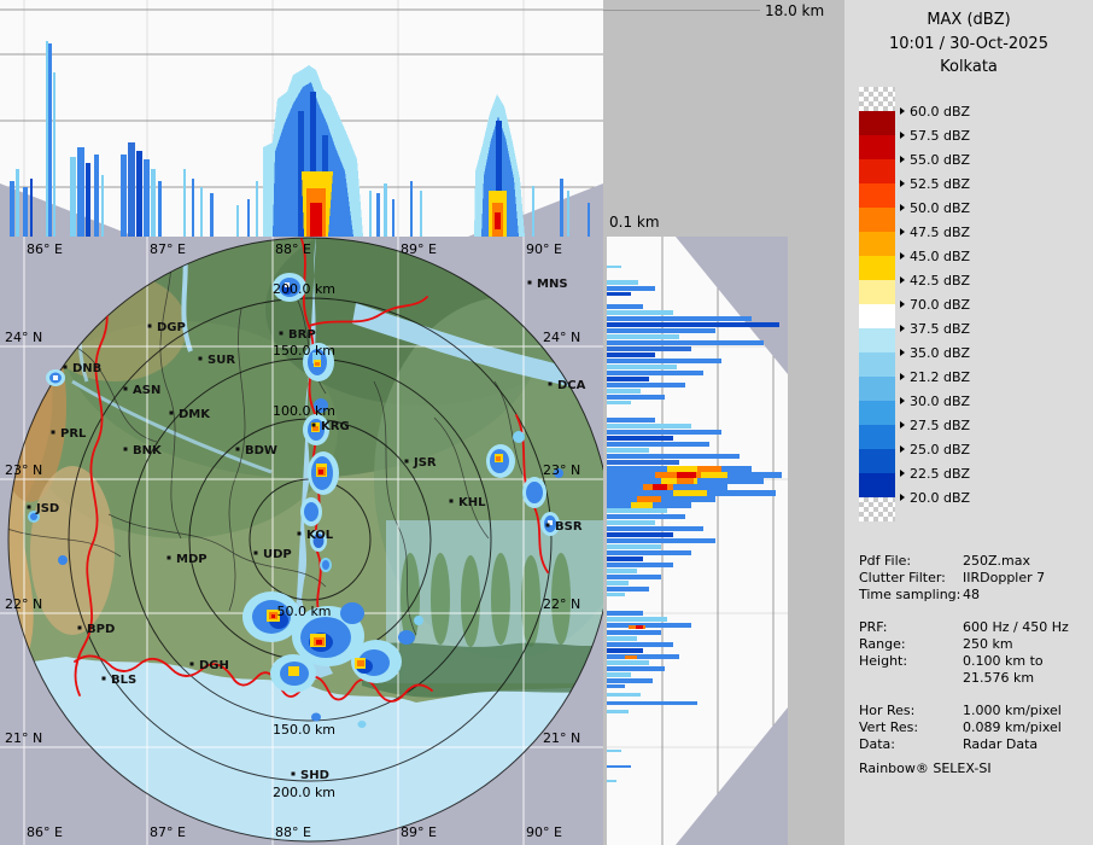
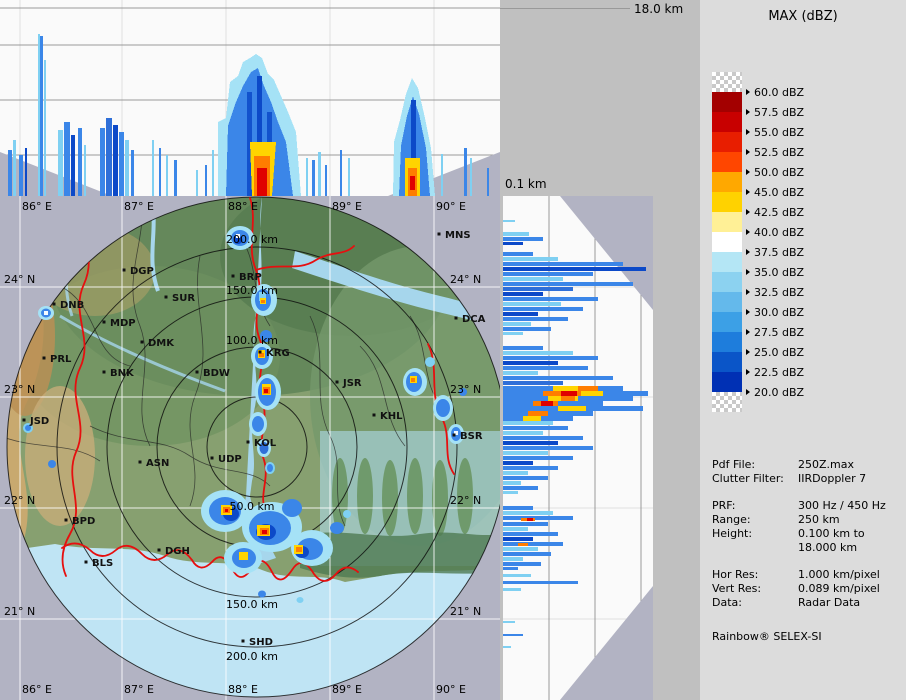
  18.0 km
  0.1 km
  86° E
  86° E
  87° E
  87° E
  88° E
  88° E
  89° E
  89° E
  90° E
  90° E
  24° N
  23° N
  22° N
  21° N
  24° N
  23° N
  22° N
  21° N
  200.0 km
  150.0 km
  100.0 km
  50.0 km
  150.0 km
  200.0 km
  MNS
  DGP
  BRP
  SUR
  DNB
- ASN
+ MDP
  DCA
  DMK
  KRG
  PRL
  BNK
  BDW
  JSR
  KHL
  JSD
  BSR
  KOL
  UDP
- MDP
+ ASN
  BPD
  DGH
  BLS
  SHD
  MAX (dBZ)
- 10:01 / 30-Oct-2025
- Kolkata
  60.0 dBZ
  57.5 dBZ
  55.0 dBZ
  52.5 dBZ
  50.0 dBZ
- 47.5 dBZ
  45.0 dBZ
  42.5 dBZ
- 70.0 dBZ
+ 40.0 dBZ
  37.5 dBZ
  35.0 dBZ
- 21.2 dBZ
+ 32.5 dBZ
  30.0 dBZ
  27.5 dBZ
  25.0 dBZ
  22.5 dBZ
  20.0 dBZ
  Pdf File:
  250Z.max
  Clutter Filter:
  IIRDoppler 7
- Time sampling:
- 48
  PRF:
- 600 Hz / 450 Hz
+ 300 Hz / 450 Hz
  Range:
  250 km
  Height:
  0.100 km to
- 21.576 km
+ 18.000 km
  Hor Res:
  1.000 km/pixel
  Vert Res:
  0.089 km/pixel
  Data:
  Radar Data
  Rainbow® SELEX-SI
